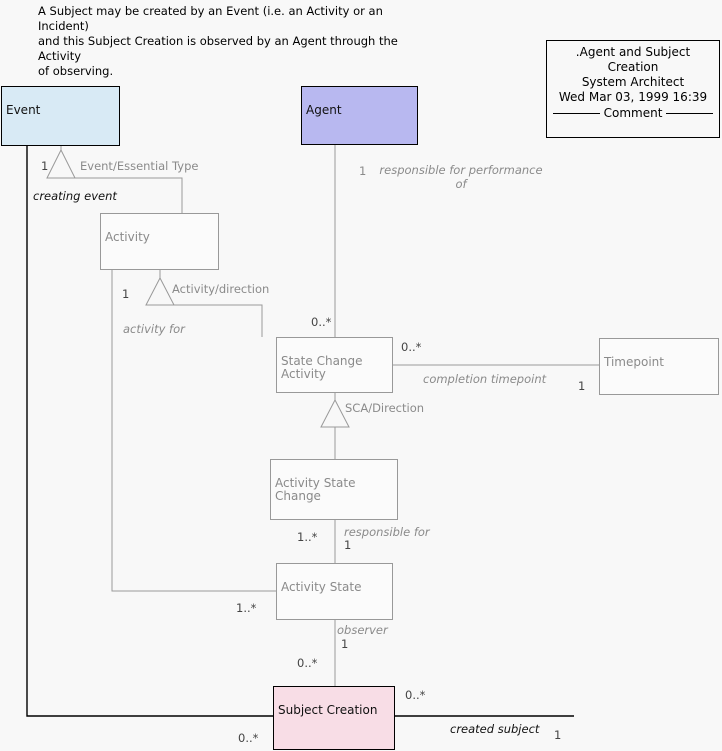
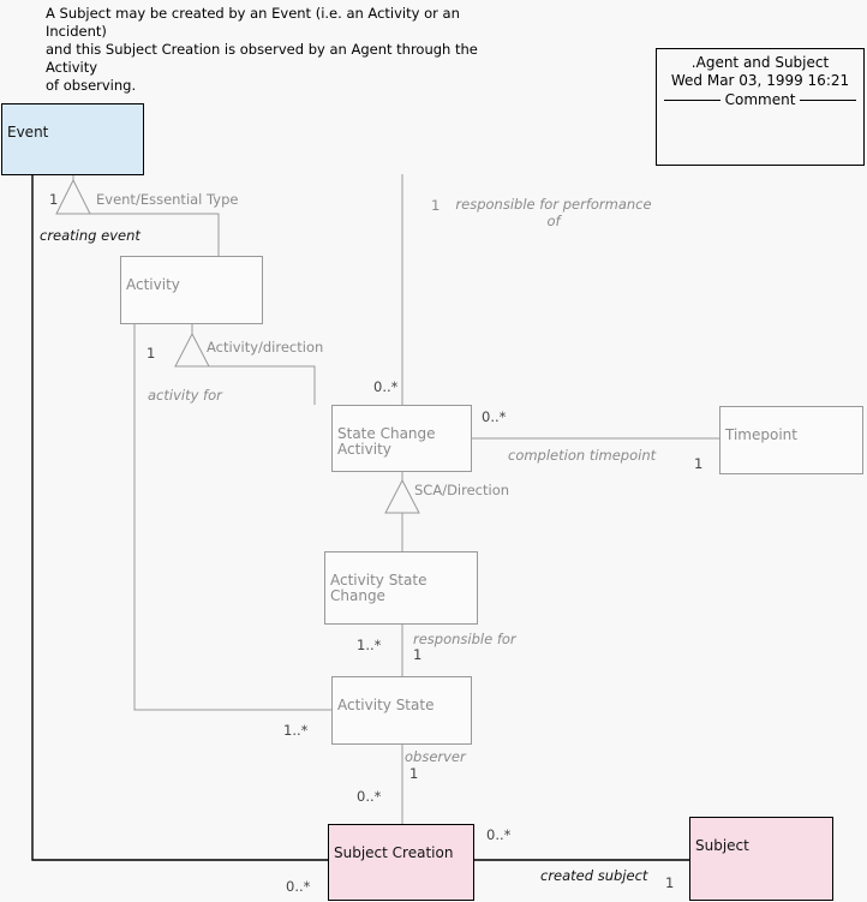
  A Subject may be created by an Event (i.e. an Activity or an
  Incident)
  and this Subject Creation is observed by an Agent through the
  Activity
  of observing.
  .Agent and Subject
- Creation
- System Architect
- Wed Mar 03, 1999 16:39
+ Wed Mar 03, 1999 16:21
  Comment
  Event
- Agent
  Activity
  State Change
  Activity
  Timepoint
  Activity State
  Change
  Activity State
  Subject Creation
+ Subject
  Event/Essential Type
  creating event
  Activity/direction
  activity for
  responsible for performance
  of
  completion timepoint
  SCA/Direction
  responsible for
  observer
  created subject
  1
  1
  1
  0..*
  0..*
  1
  1..*
  1
  1..*
  1
  0..*
  0..*
  0..*
  1
